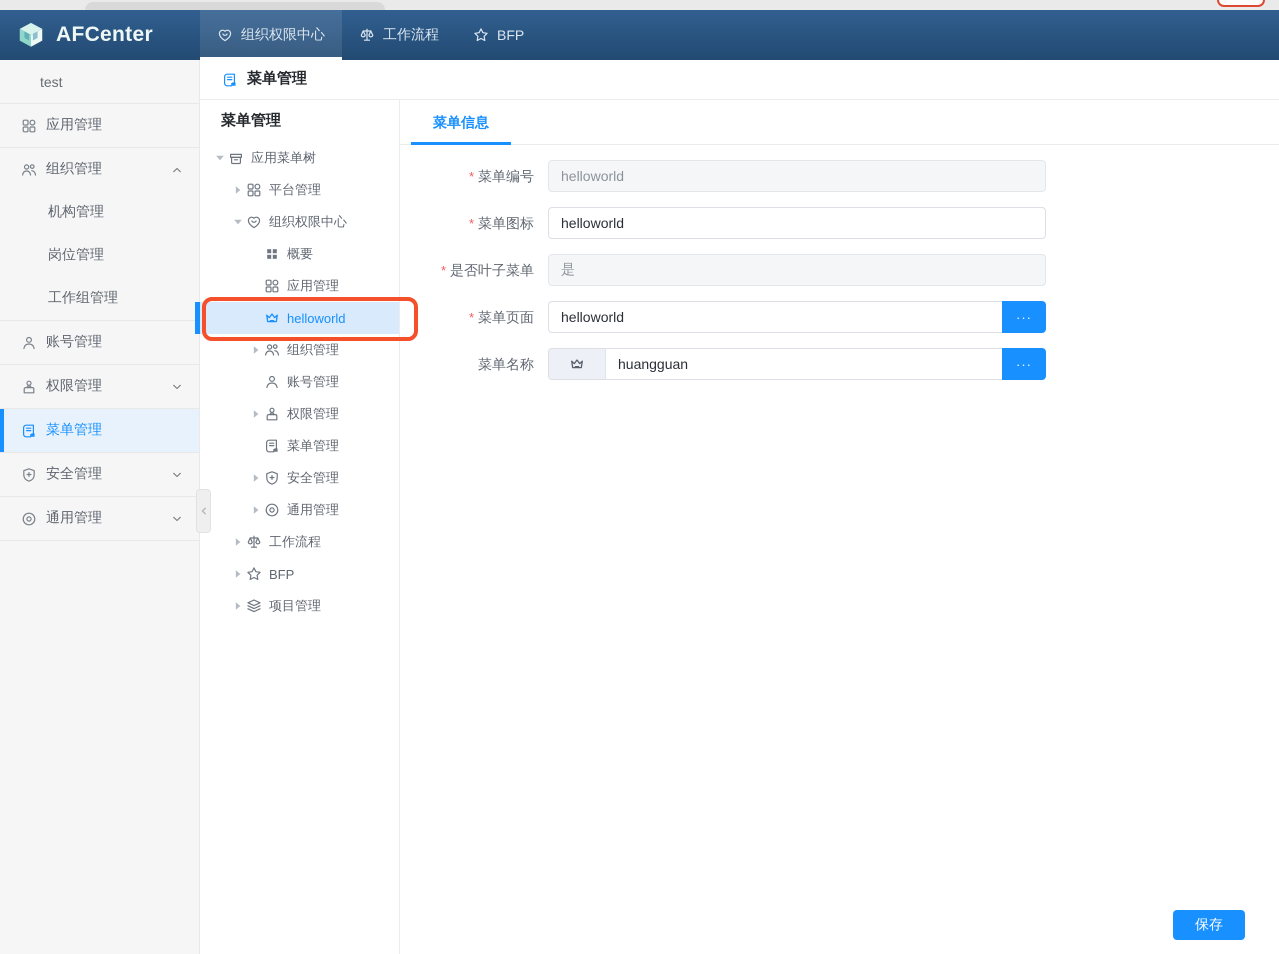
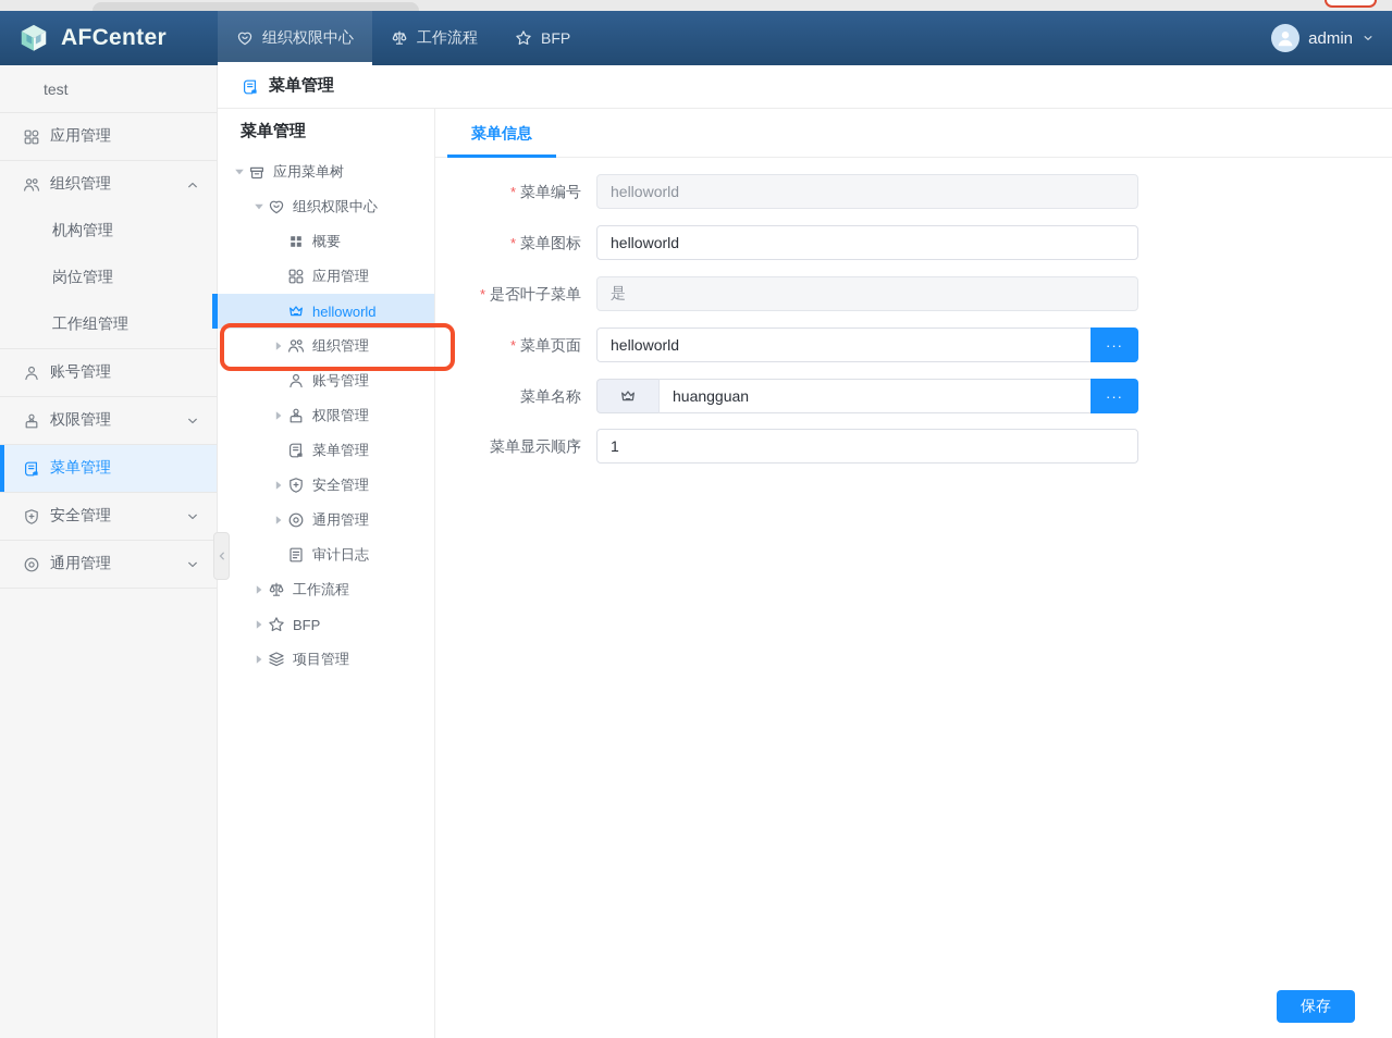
  AFCenter
  组织权限中心
  工作流程
  BFP
+ admin
  test
  应用管理
  组织管理
  机构管理
  岗位管理
  工作组管理
  账号管理
  权限管理
  菜单管理
  安全管理
  通用管理
  菜单管理
  菜单管理
  应用菜单树
- 平台管理
  组织权限中心
  概要
  应用管理
  helloworld
  组织管理
  账号管理
  权限管理
  菜单管理
  安全管理
  通用管理
+ 审计日志
  工作流程
  BFP
  项目管理
  菜单信息
  * 菜单编号
  helloworld
  * 菜单图标
  helloworld
  * 是否叶子菜单
  是
  * 菜单页面
  helloworld
  ···
  菜单名称
  huangguan
  ···
+ 菜单显示顺序
+ 1
  保存
